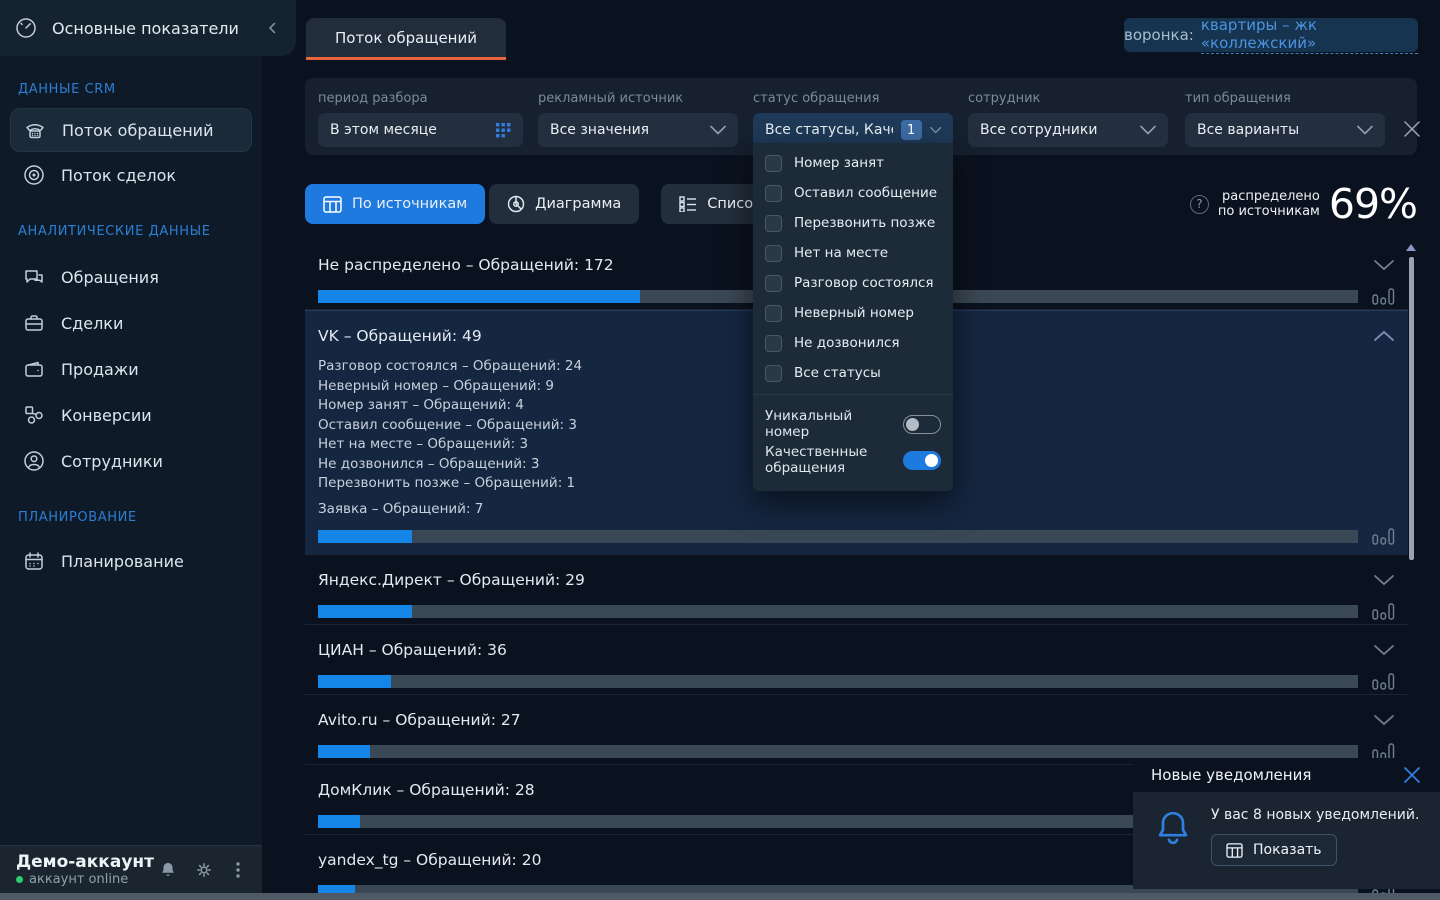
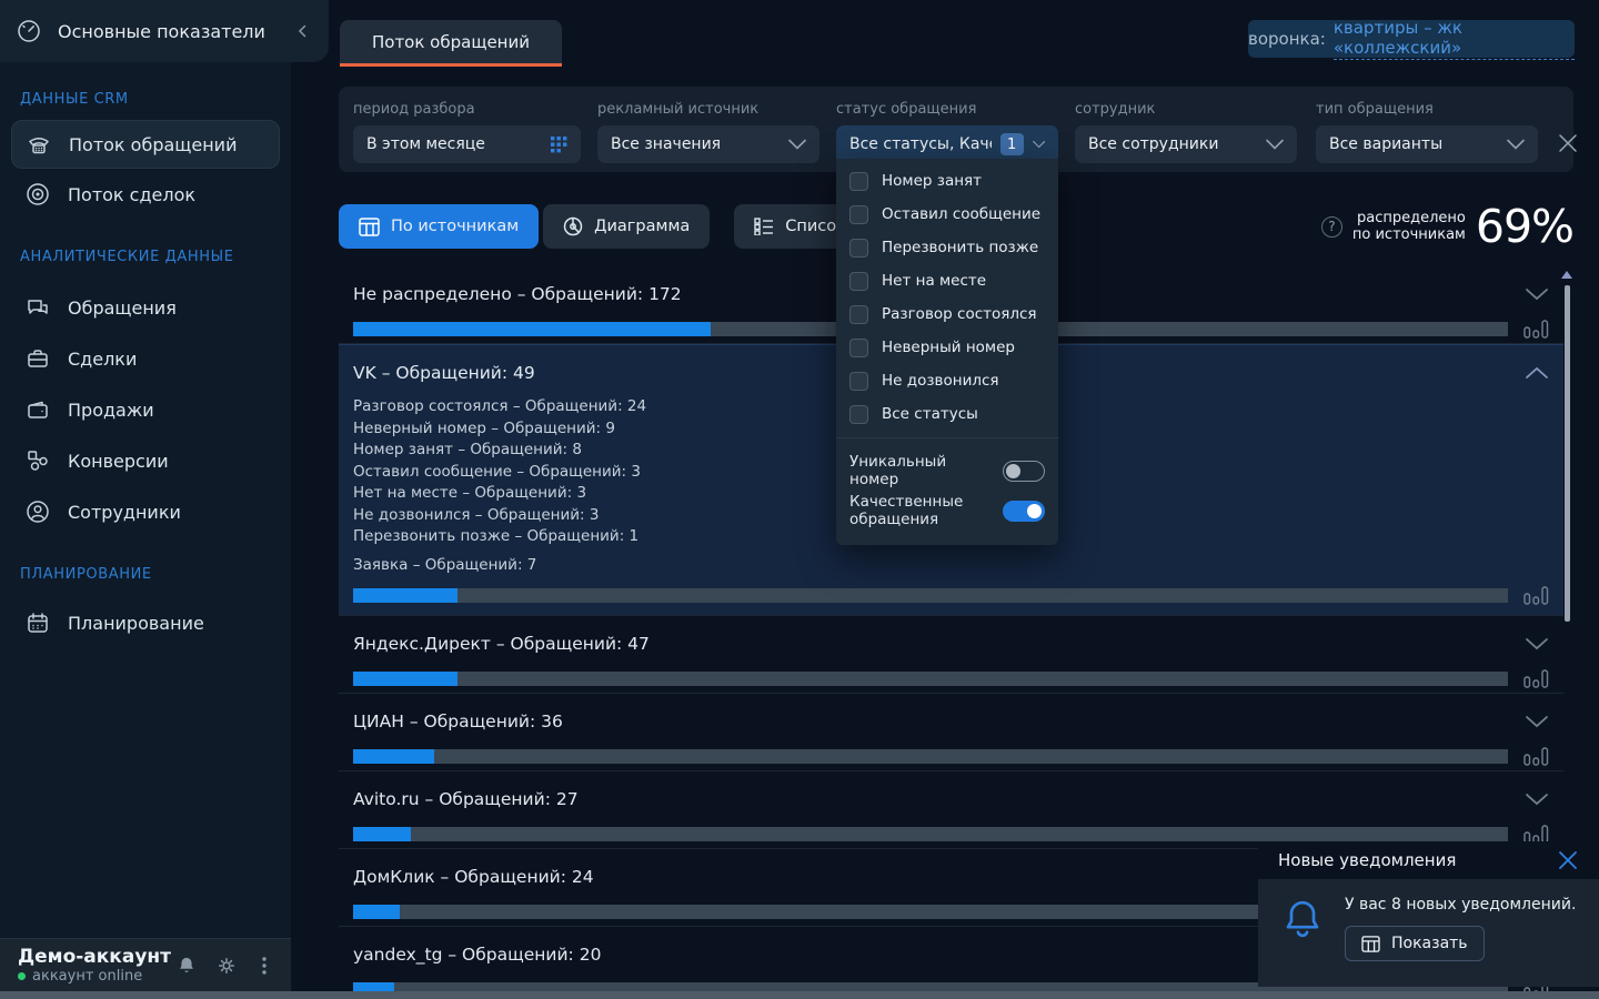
  Основные показатели
  ДАННЫЕ CRM
  Поток обращений
  Поток сделок
  АНАЛИТИЧЕСКИЕ ДАННЫЕ
  Обращения
  Сделки
  Продажи
  Конверсии
  Сотрудники
  ПЛАНИРОВАНИЕ
  Планирование
  Демо-аккаунт
  аккаунт online
  Поток обращений
  воронка:
  квартиры – жк «коллежский»
  период разбора
  В этом месяце
  рекламный источник
  Все значения
  статус обращения
  1
  сотрудник
  Все сотрудники
  тип обращения
  Все варианты
  По источникам
  Диаграмма
  Списо
  ?
  распределено
  по источникам
  69%
  Не распределено – Обращений: 172
  VK – Обращений: 49
  Разговор состоялся – Обращений: 24
  Неверный номер – Обращений: 9
- Номер занят – Обращений: 4
+ Номер занят – Обращений: 8
  Оставил сообщение – Обращений: 3
  Нет на месте – Обращений: 3
  Не дозвонился – Обращений: 3
  Перезвонить позже – Обращений: 1
  Заявка – Обращений: 7
- Яндекс.Директ – Обращений: 29
+ Яндекс.Директ – Обращений: 47
  ЦИАН – Обращений: 36
  Avito.ru – Обращений: 27
- ДомКлик – Обращений: 28
+ ДомКлик – Обращений: 24
  yandex_tg – Обращений: 20
  Номер занят
  Оставил сообщение
  Перезвонить позже
  Нет на месте
  Разговор состоялся
  Неверный номер
  Не дозвонился
  Все статусы
  Уникальный номер
  Качественные обращения
  Новые уведомления
  У вас 8 новых уведомлений.
  Показать
